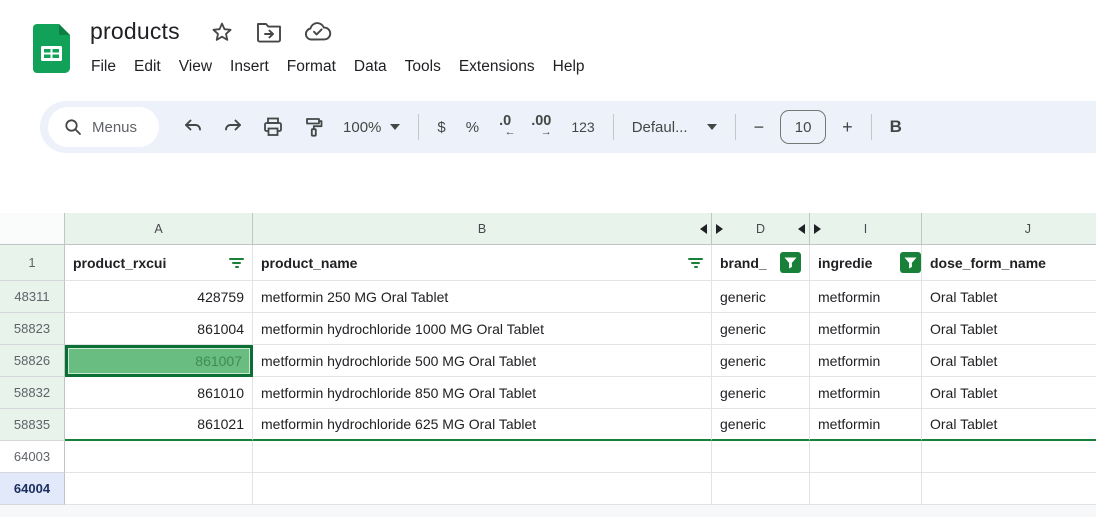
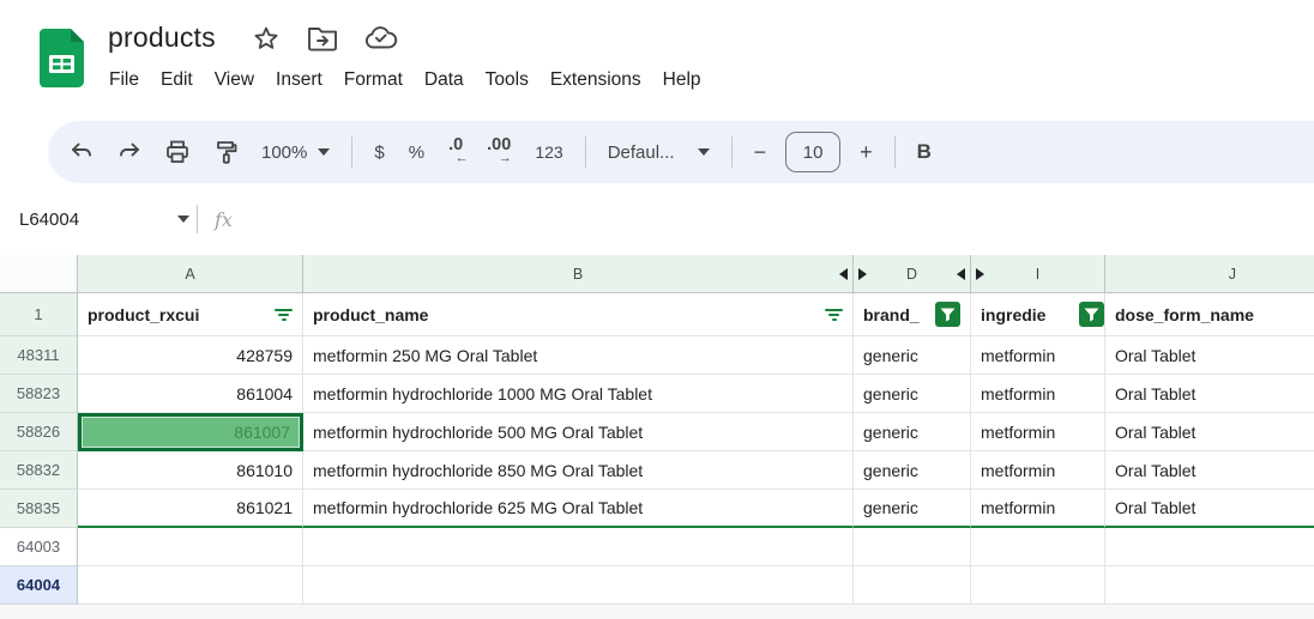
  products
  File
  Edit
  View
  Insert
  Format
  Data
  Tools
  Extensions
  Help
- Menus
  100%
  $
  %
  .0
  ←
  .00
  →
  123
  Defaul...
  −
  10
  +
  B
+ L64004
+ fx
  A
  B
  D
  I
  J
  1
  product_rxcui
  product_name
  brand_
  ingredie
  dose_form_name
  48311
  428759
  metformin 250 MG Oral Tablet
  generic
  metformin
  Oral Tablet
  58823
  861004
  metformin hydrochloride 1000 MG Oral Tablet
  generic
  metformin
  Oral Tablet
  58826
  861007
  metformin hydrochloride 500 MG Oral Tablet
  generic
  metformin
  Oral Tablet
  58832
  861010
  metformin hydrochloride 850 MG Oral Tablet
  generic
  metformin
  Oral Tablet
  58835
  861021
  metformin hydrochloride 625 MG Oral Tablet
  generic
  metformin
  Oral Tablet
  64003
  64004
